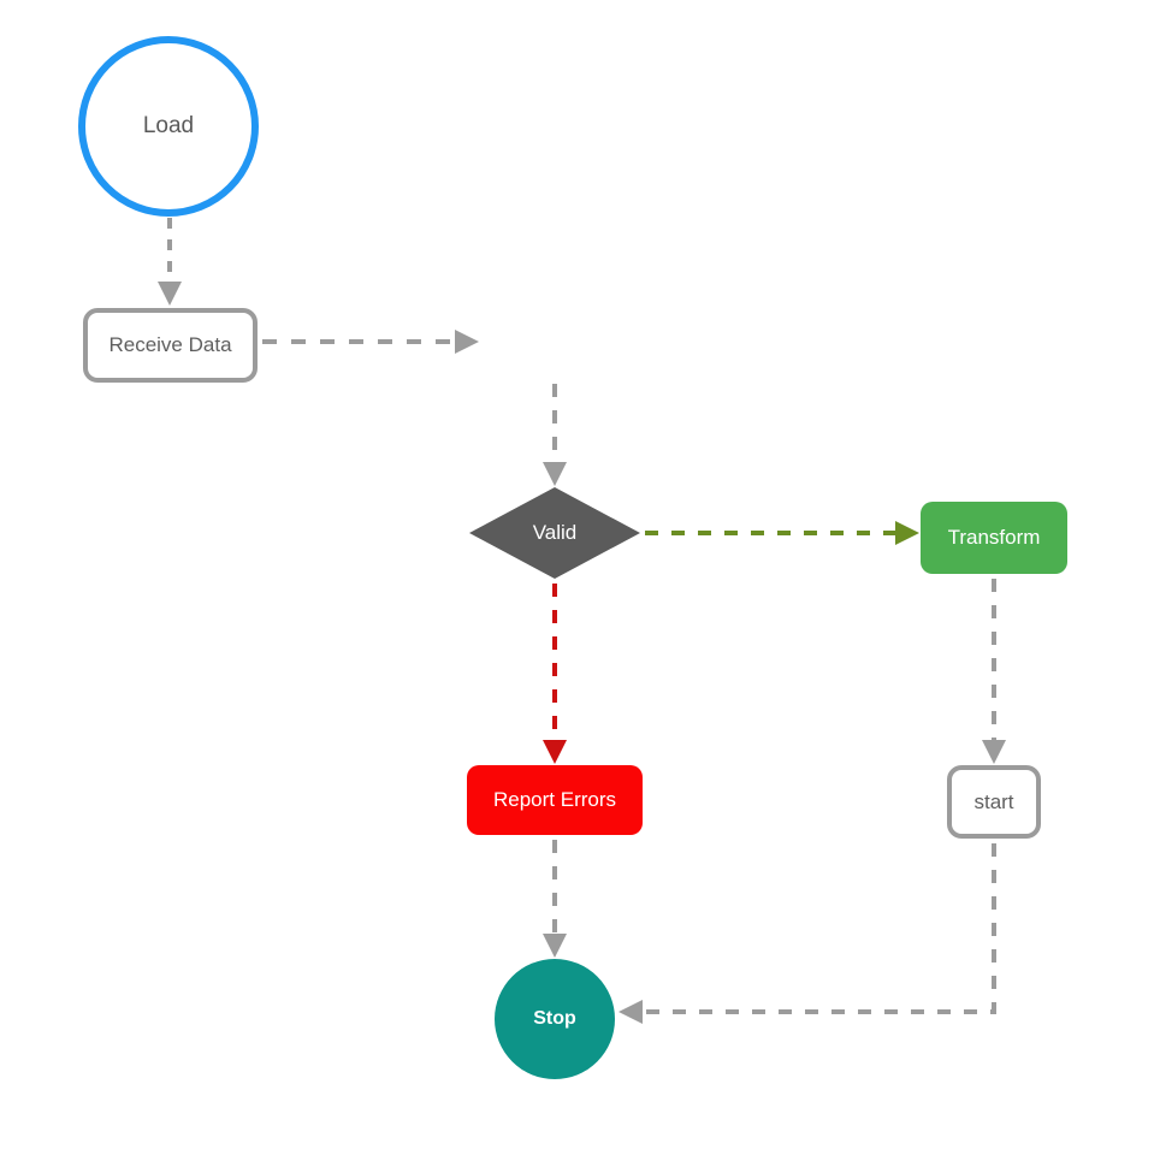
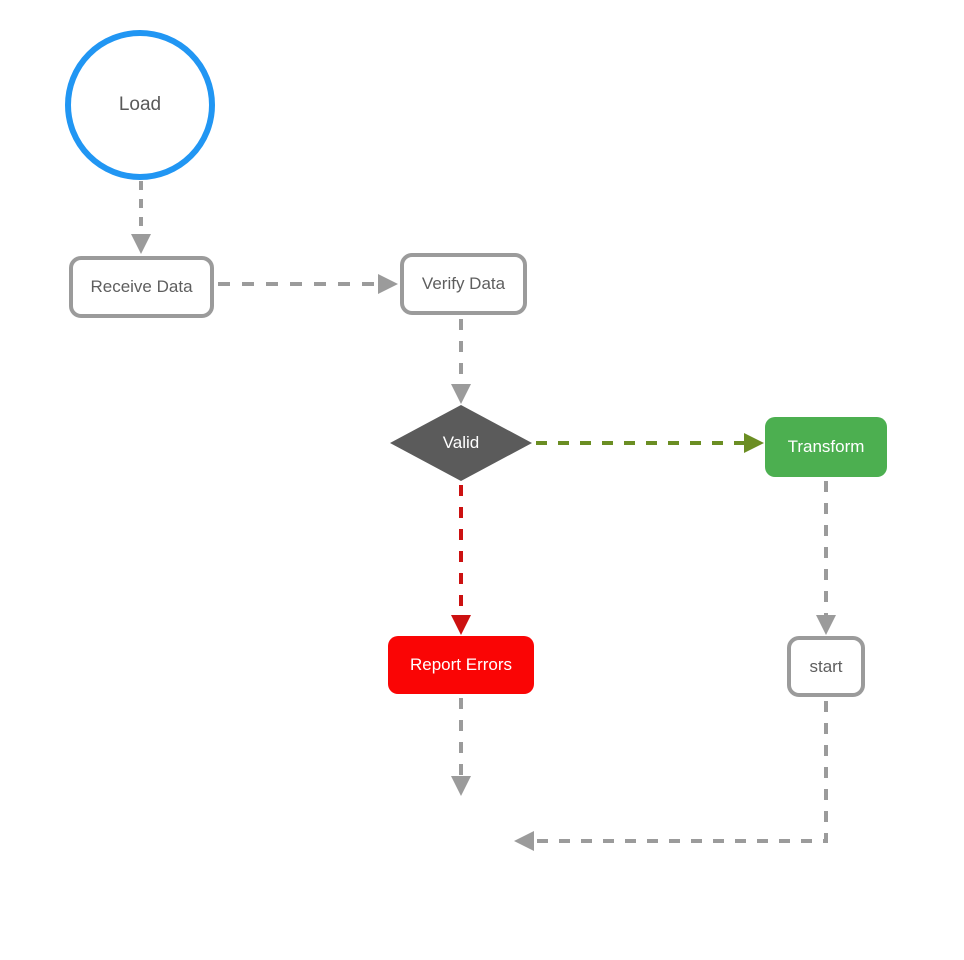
  Load
  Receive Data
+ Verify Data
  Valid
  Transform
  start
  Report Errors
- Stop
